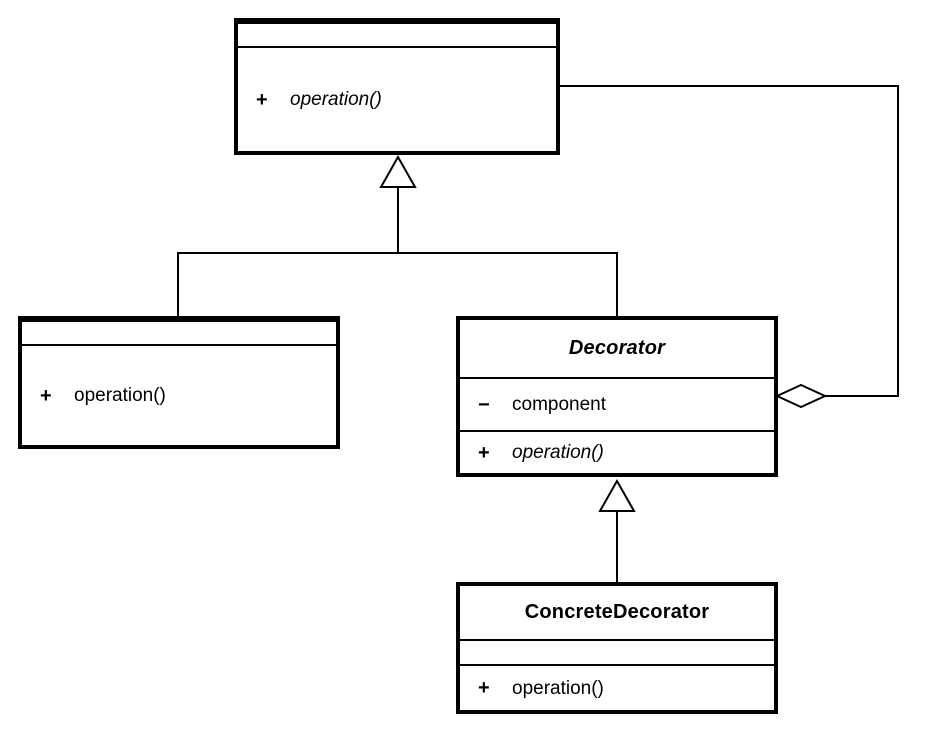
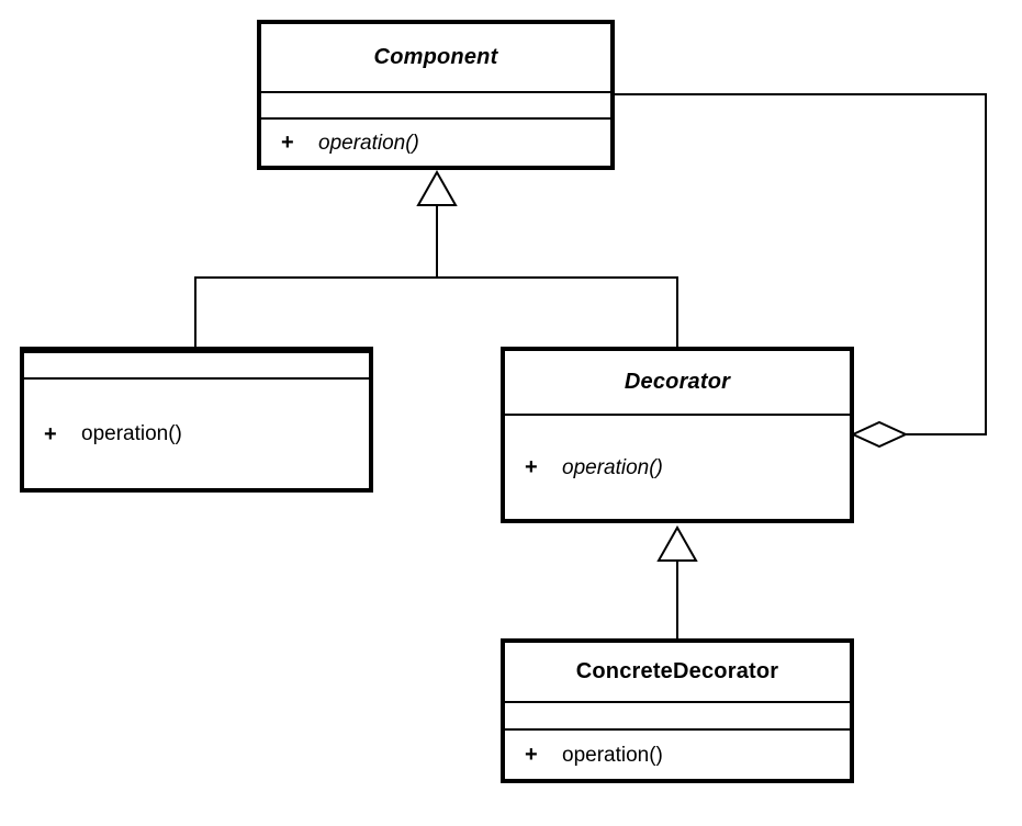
+ Component
  +
  operation()
  +
  operation()
  Decorator
- −
- component
  +
  operation()
  ConcreteDecorator
  +
  operation()
